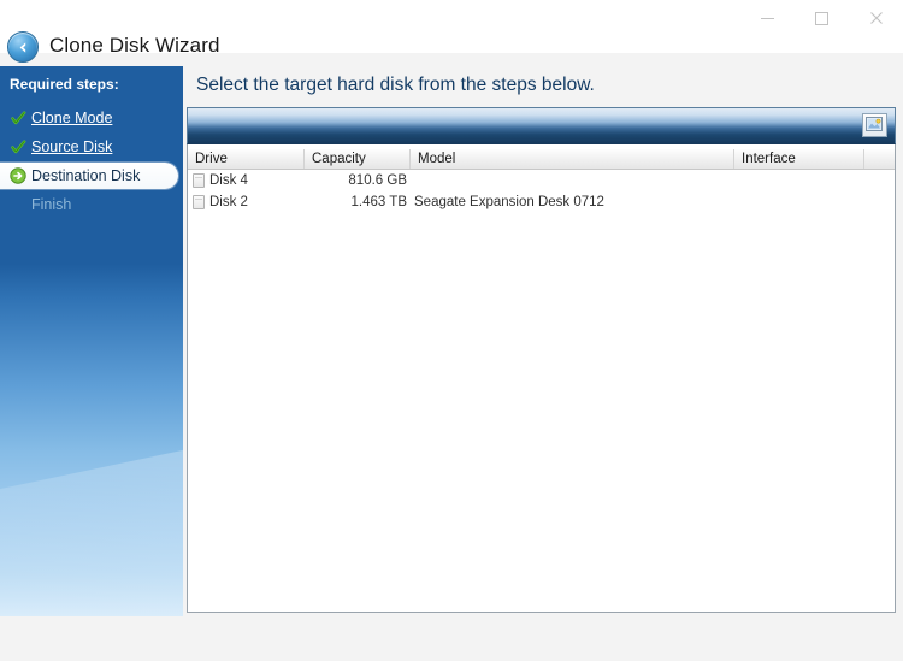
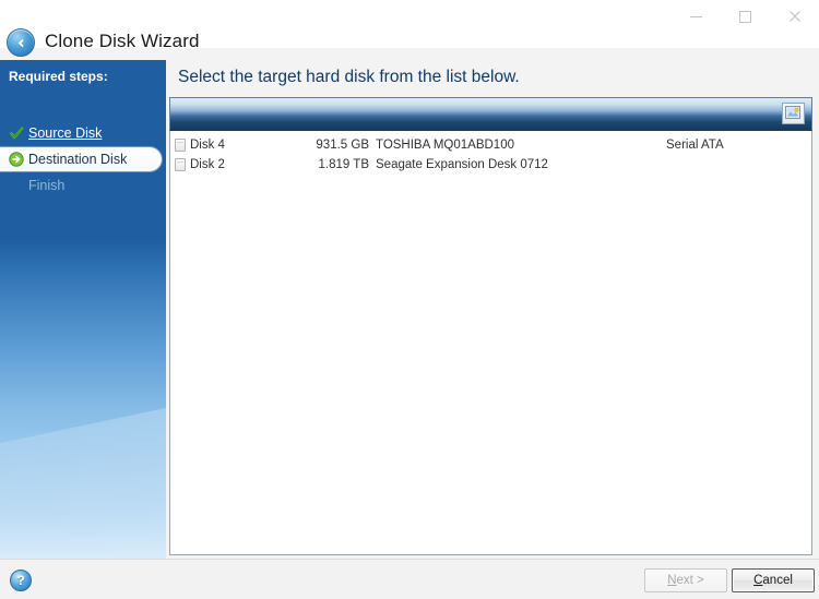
  Clone Disk Wizard
  Required steps:
- Clone Mode
  Source Disk
  Destination Disk
  Finish
- Select the target hard disk from the steps below.
+ Select the target hard disk from the list below.
- Drive
- Capacity
- Model
- Interface
  Disk 4
- 810.6 GB
+ 931.5 GB
+ TOSHIBA MQ01ABD100
+ Serial ATA
  Disk 2
- 1.463 TB
+ 1.819 TB
  Seagate Expansion Desk 0712
+ ?
+ N
+ ext >
+ C
+ ancel
